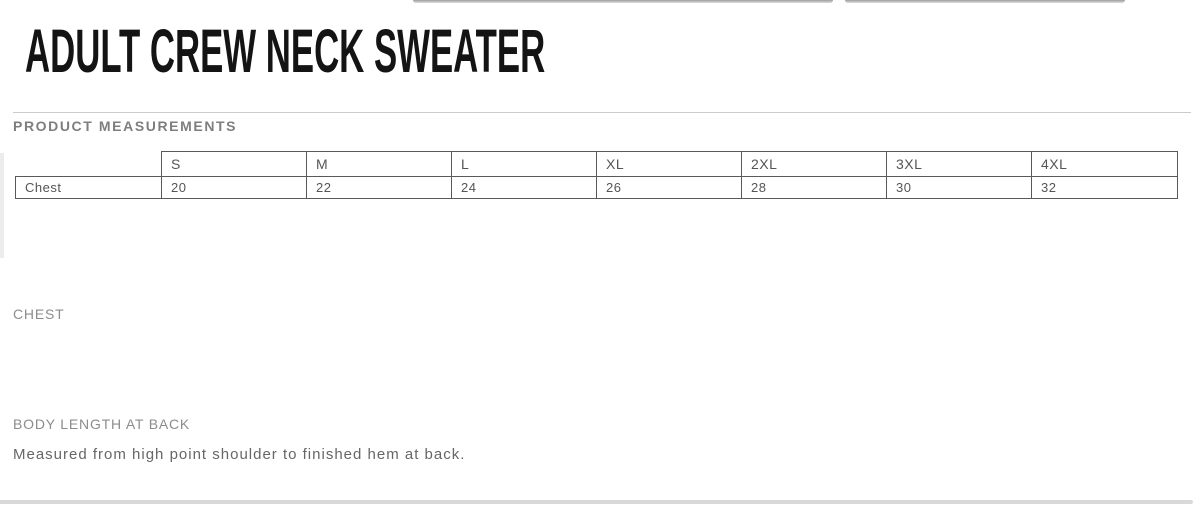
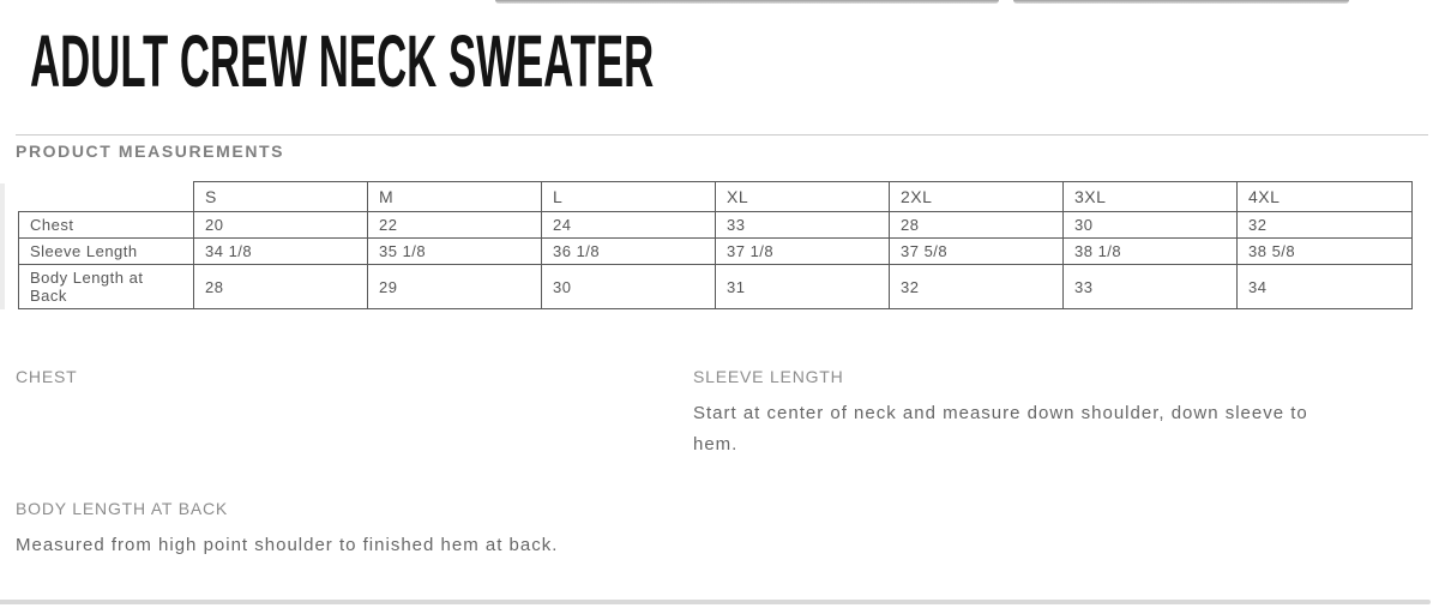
  ADULT CREW NECK SWEATER
  PRODUCT MEASUREMENTS
  	S	M	L	XL	2XL	3XL	4XL
- Chest	20	22	24	26	28	30	32
+ Chest	20	22	24	33	28	30	32
+ Sleeve Length	34 1/8	35 1/8	36 1/8	37 1/8	37 5/8	38 1/8	38 5/8
+ Body Length at Back	28	29	30	31	32	33	34
  CHEST
+ SLEEVE LENGTH
+ Start at center of neck and measure down shoulder, down sleeve to hem.
  BODY LENGTH AT BACK
  Measured from high point shoulder to finished hem at back.
